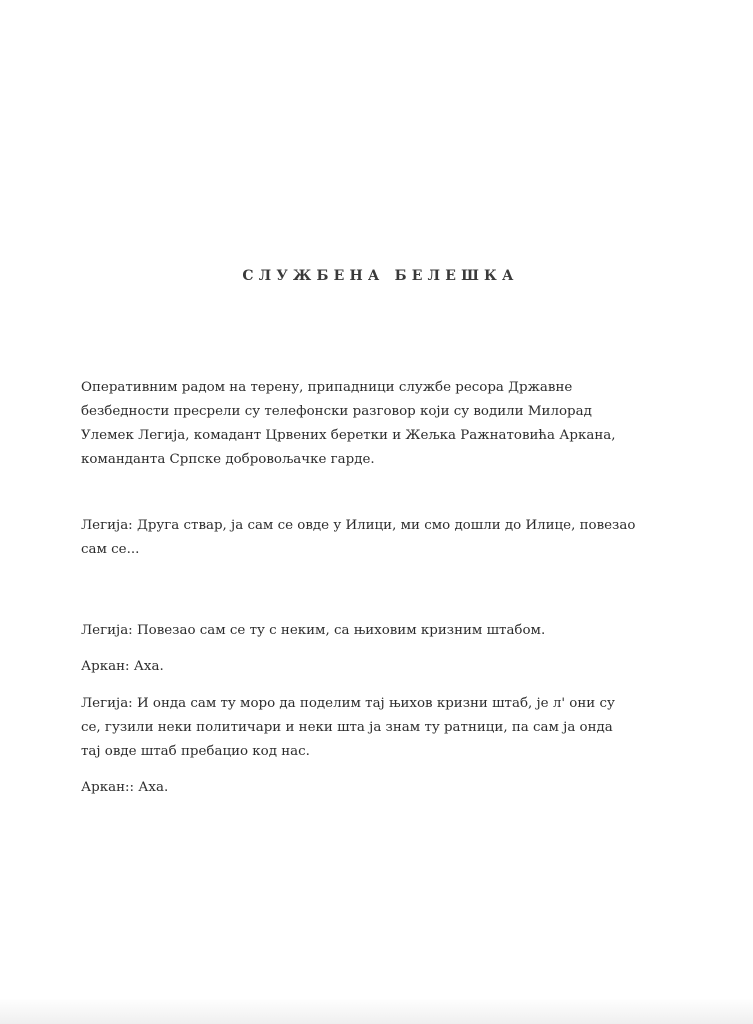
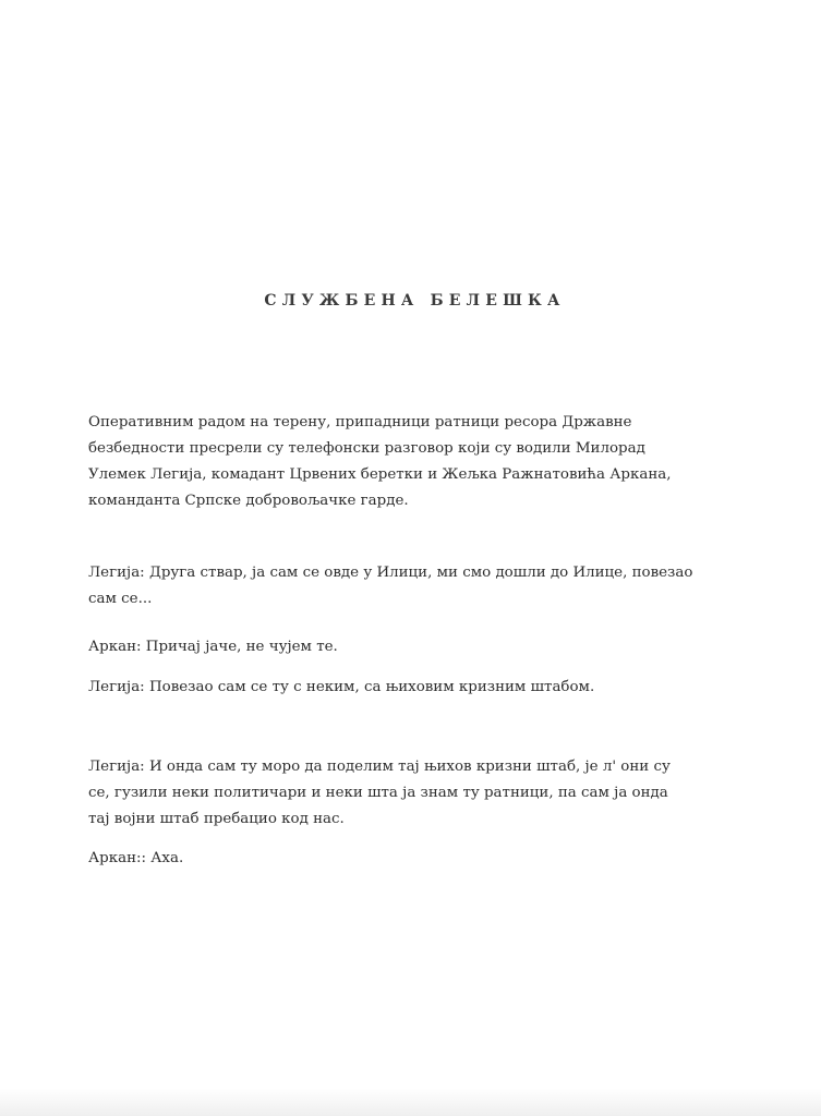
  СЛУЖБЕНА БЕЛЕШКА
- Оперативним радом на терену, припадници службе ресора Државне
+ Оперативним радом на терену, припадници ратници ресора Државне
  безбедности пресрели су телефонски разговор који су водили Милорад
  Улемек Легија, комадант Црвених беретки и Жељка Ражнатовића Аркана,
  команданта Српске добровољачке гарде.
  Легија: Друга ствар, ја сам се овде у Илици, ми смо дошли до Илице, повезао
  сам се...
+ Аркан: Причај јаче, не чујем те.
  Легија: Повезао сам се ту с неким, са њиховим кризним штабом.
- Аркан: Аха.
  Легија: И онда сам ту моро да поделим тај њихов кризни штаб, је л' они су
  се, гузили неки политичари и неки шта ја знам ту ратници, па сам ја онда
- тај овде штаб пребацио код нас.
+ тај војни штаб пребацио код нас.
  Аркан:: Аха.
